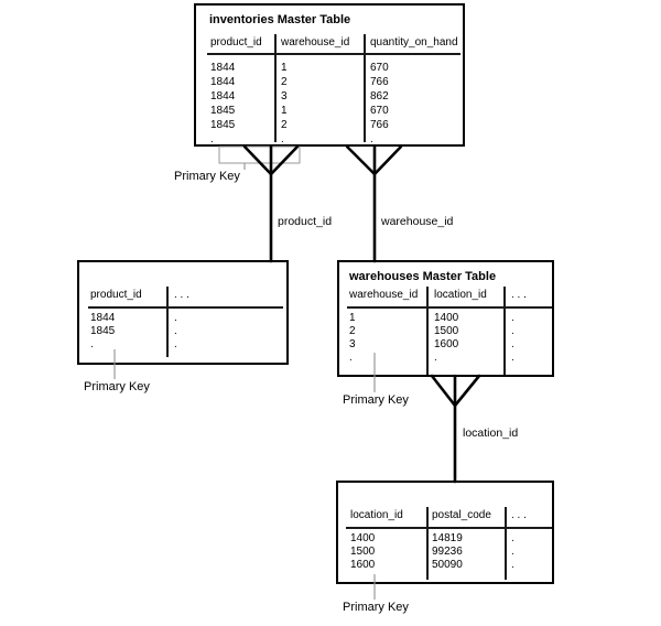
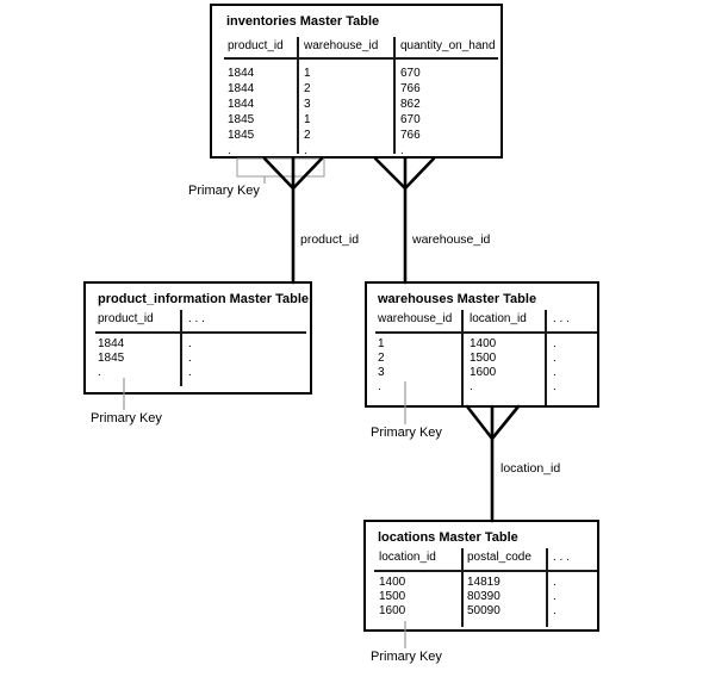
  inventories Master Table
  product_id
  1844
  1844
  1844
  1845
  1845
  .
  warehouse_id
  1
  2
  3
  1
  2
  .
  quantity_on_hand
  670
  766
  862
  670
  766
  .
+ product_information Master Table
  product_id
  1844
  1845
  .
  . . .
  .
  .
  .
  warehouses Master Table
  warehouse_id
  1
  2
  3
  .
  location_id
  1400
  1500
  1600
  .
  . . .
  .
  .
  .
  .
+ locations Master Table
  location_id
  1400
  1500
  1600
  postal_code
  14819
- 99236
+ 80390
  50090
  . . .
  .
  .
  .
  product_id
  warehouse_id
  location_id
  Primary Key
  Primary Key
  Primary Key
  Primary Key
